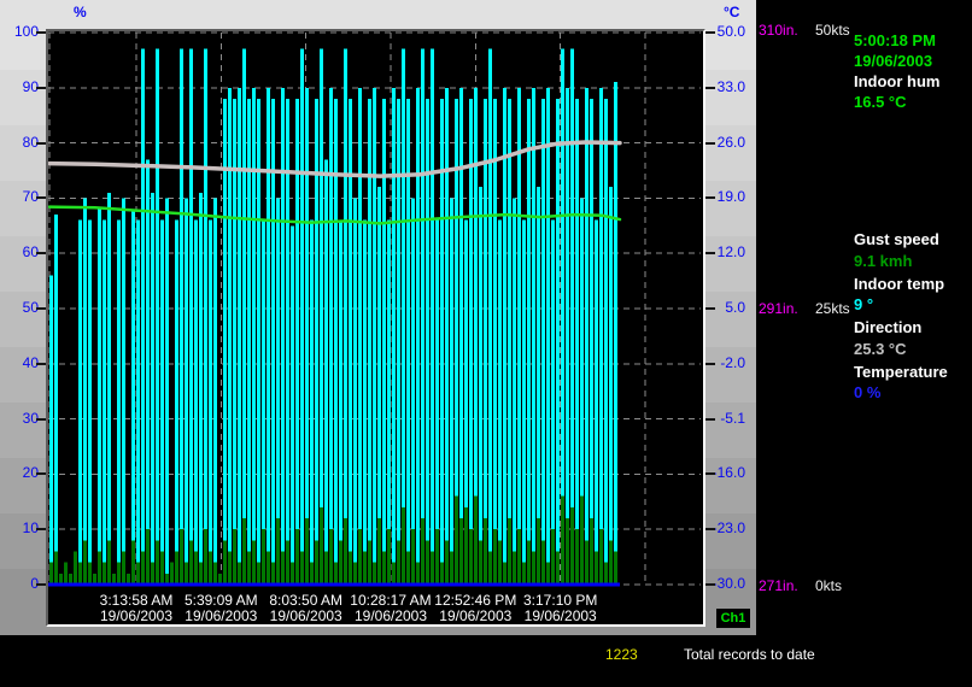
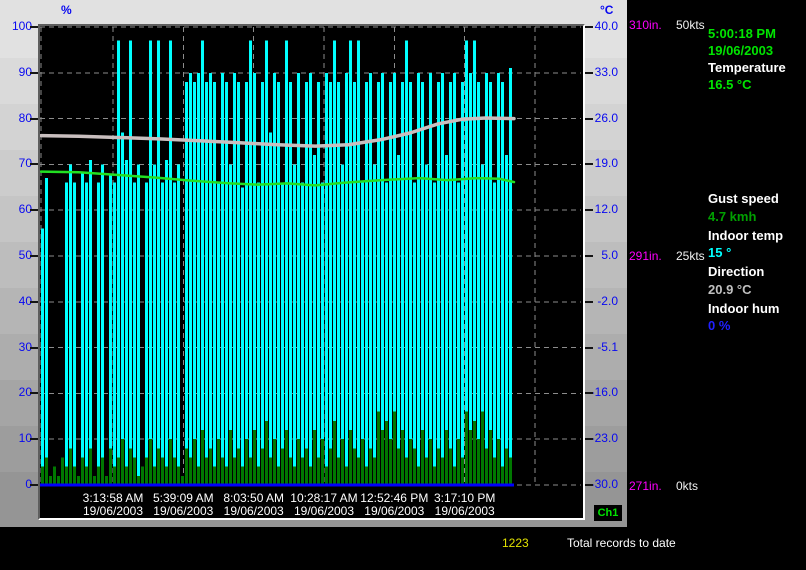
  %
  °C
  100
  90
  80
  70
  60
  50
  40
  30
  20
  10
  0
- 50.0
+ 40.0
  33.0
  26.0
  19.0
  12.0
  5.0
  -2.0
  -5.1
  16.0
  23.0
  30.0
  3:13:58 AM
  19/06/2003
  5:39:09 AM
  19/06/2003
  8:03:50 AM
  19/06/2003
  10:28:17 AM
  19/06/2003
  12:52:46 PM
  19/06/2003
  3:17:10 PM
  19/06/2003
  Ch1
  310in.
  291in.
  271in.
  50kts
  25kts
  0kts
  5:00:18 PM
  19/06/2003
- Indoor hum
+ Temperature
  16.5 °C
  Gust speed
- 9.1 kmh
+ 4.7 kmh
  Indoor temp
- 9 °
+ 15 °
  Direction
- 25.3 °C
+ 20.9 °C
- Temperature
+ Indoor hum
  0 %
  1223
  Total records to date
